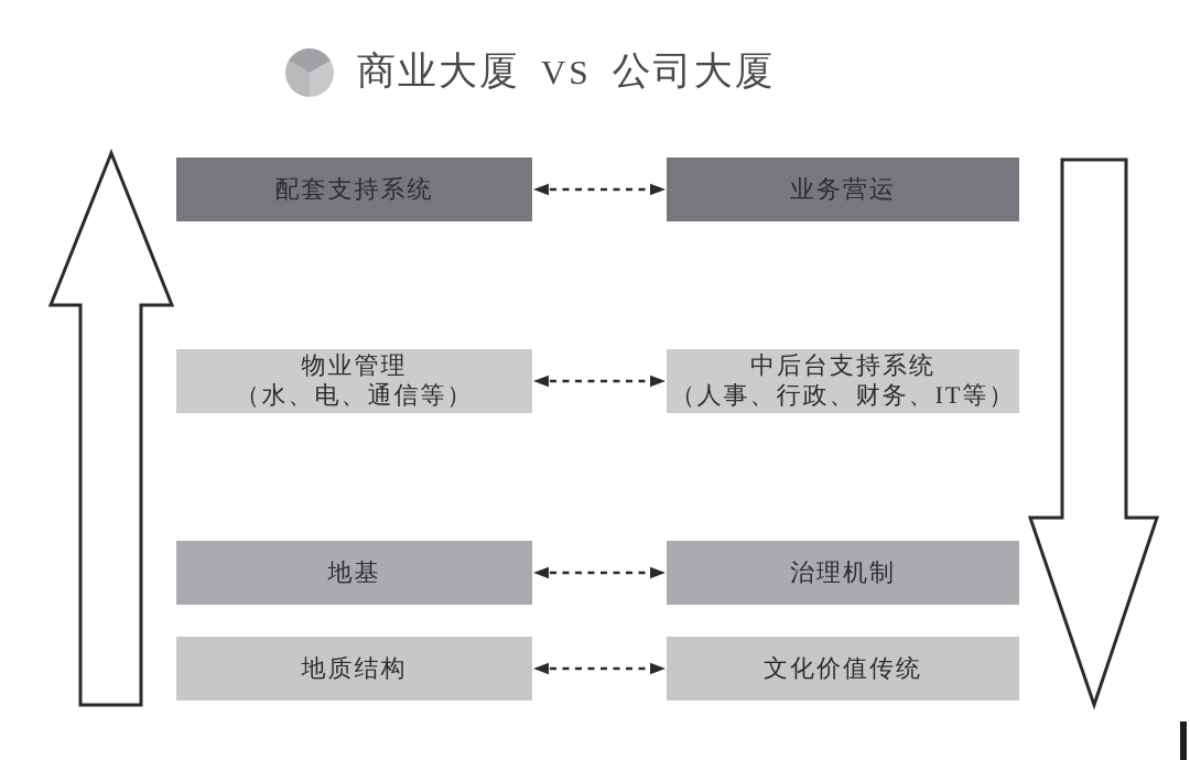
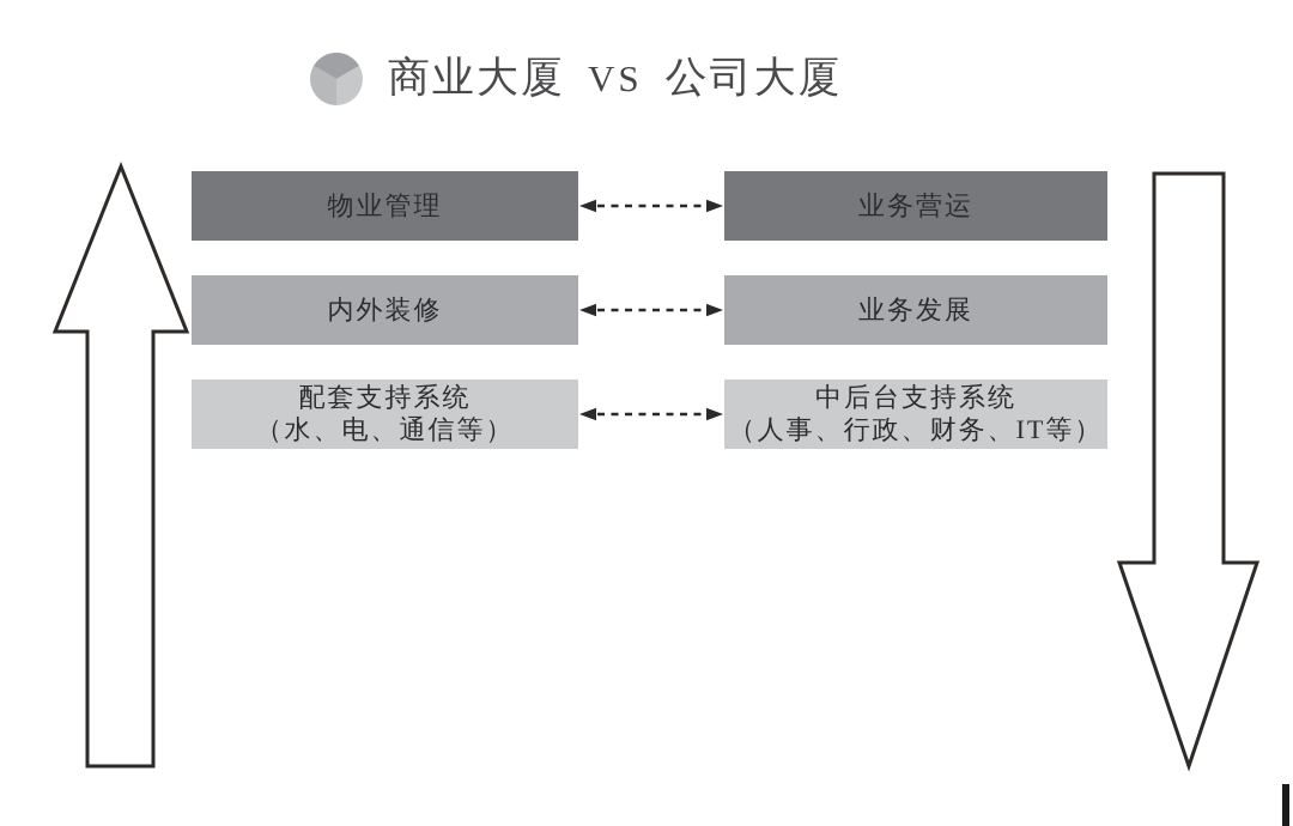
  商业大厦
  VS
  公司大厦
- 配套支持系统
+ 物业管理
  业务营运
+ 内外装修
+ 业务发展
- 物业管理
+ 配套支持系统
  （水、电、通信等）
  中后台支持系统
  （人事、行政、财务、IT等）
- 地基
- 治理机制
- 地质结构
- 文化价值传统
